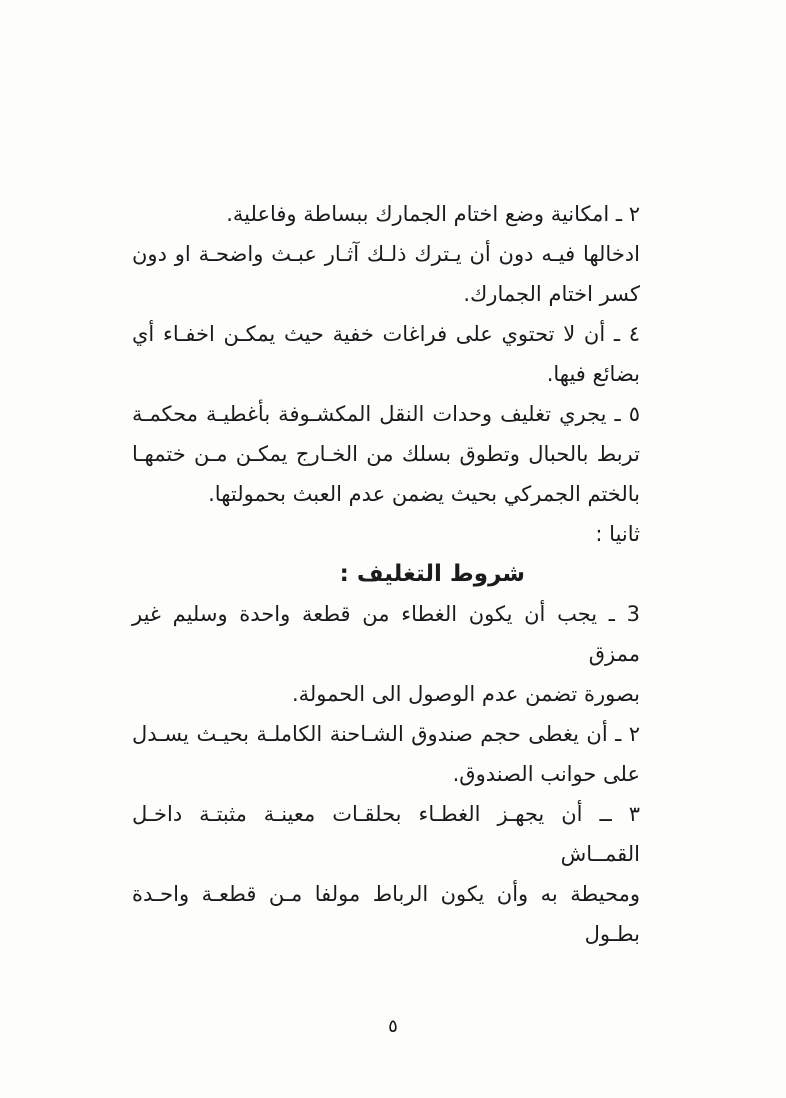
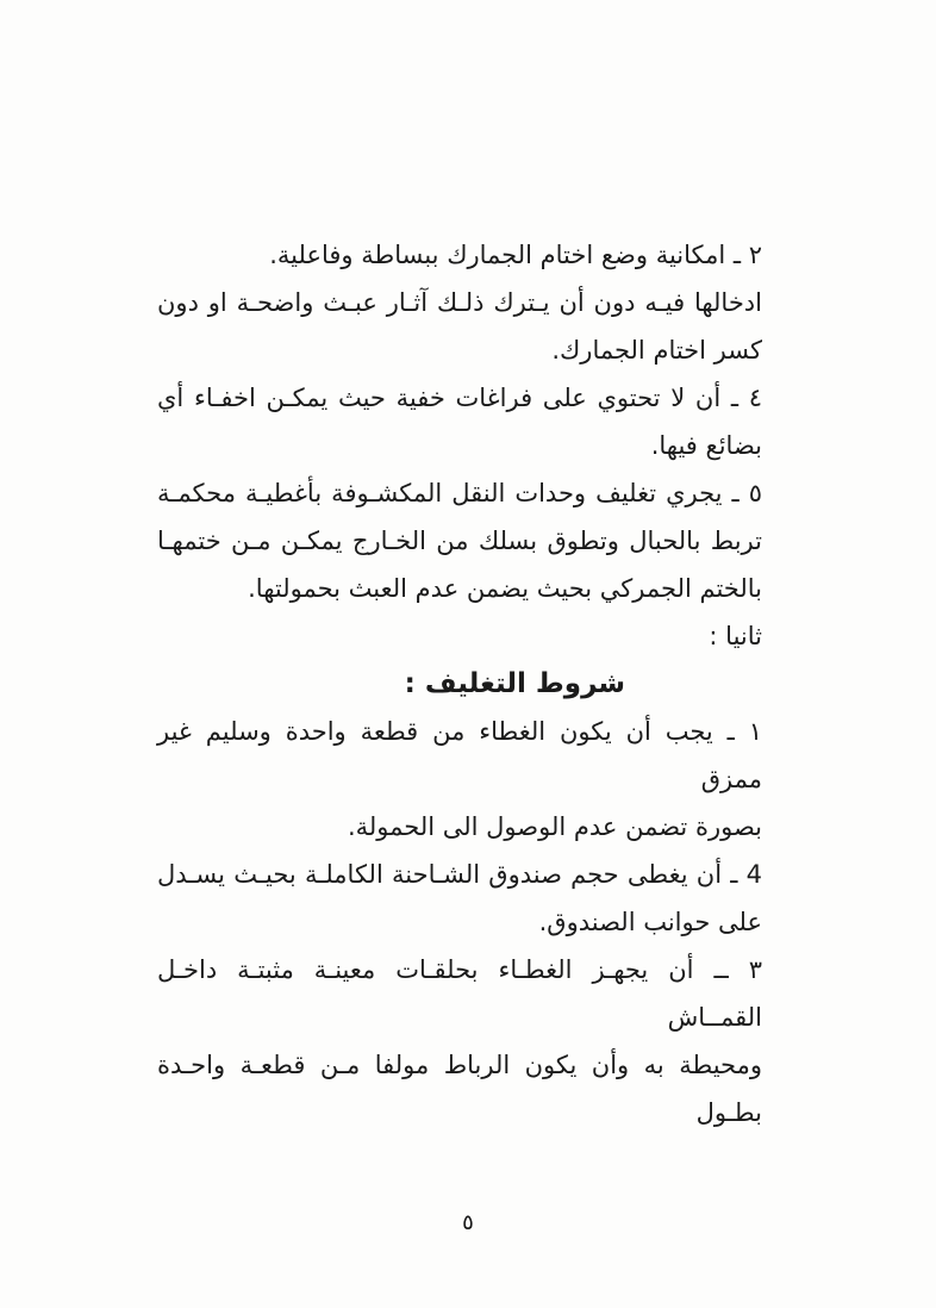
  ٢ ـ امكانية وضع اختام الجمارك ببساطة وفاعلية.
  ادخالها فيـه دون أن يـترك ذلـك آثـار عبـث واضحـة او دون
  كسر اختام الجمارك.
  ٤ ـ أن لا تحتوي على فراغات خفية حيث يمكـن اخفـاء أي
  بضائع فيها.
  ٥ ـ يجري تغليف وحدات النقل المكشـوفة بأغطيـة محكمـة
  تربط بالحبال وتطوق بسلك من الخـارج يمكـن مـن ختمهـا
  بالختم الجمركي بحيث يضمن عدم العبث بحمولتها.
  ثانيا :
  شروط التغليف :
- 3 ـ يجب أن يكون الغطاء من قطعة واحدة وسليم غير ممزق
+ ١ ـ يجب أن يكون الغطاء من قطعة واحدة وسليم غير ممزق
  بصورة تضمن عدم الوصول الى الحمولة.
- ٢ ـ أن يغطى حجم صندوق الشـاحنة الكاملـة بحيـث يسـدل
+ 4 ـ أن يغطى حجم صندوق الشـاحنة الكاملـة بحيـث يسـدل
  على حوانب الصندوق.
  ٣ ــ أن يجهـز الغطـاء بحلقـات معينـة مثبتـة داخـل القمــاش
  ومحيطة به وأن يكون الرباط مولفا مـن قطعـة واحـدة بطـول
  ٥
